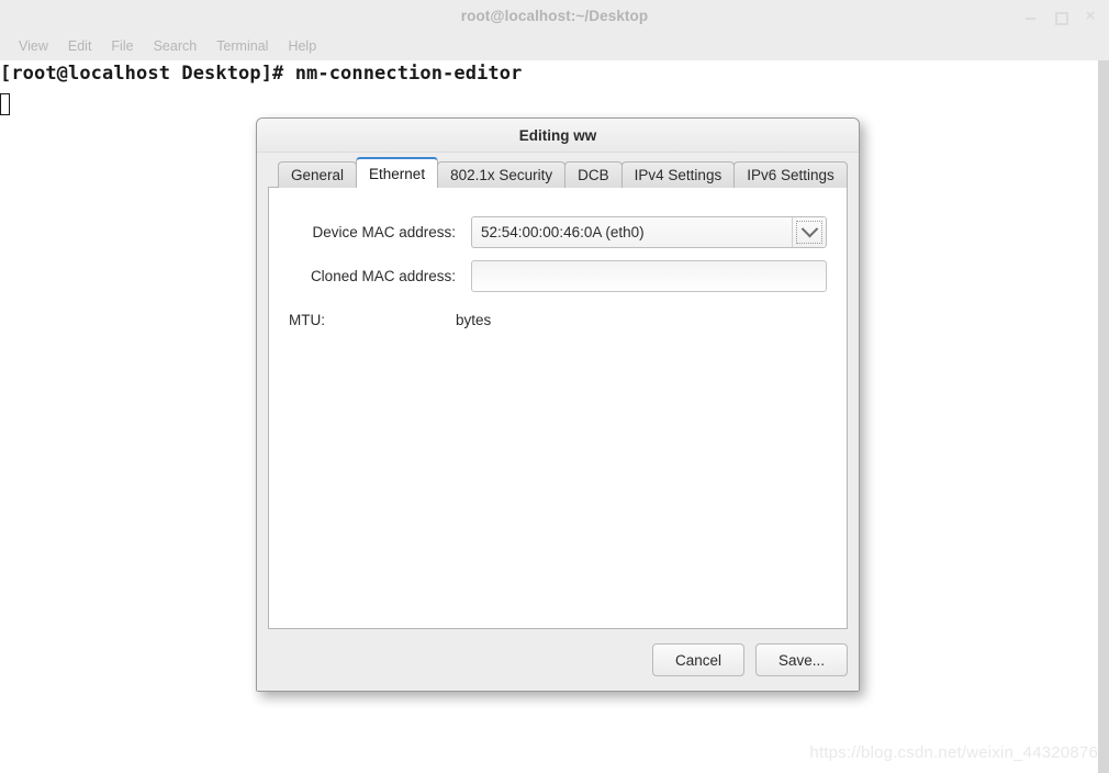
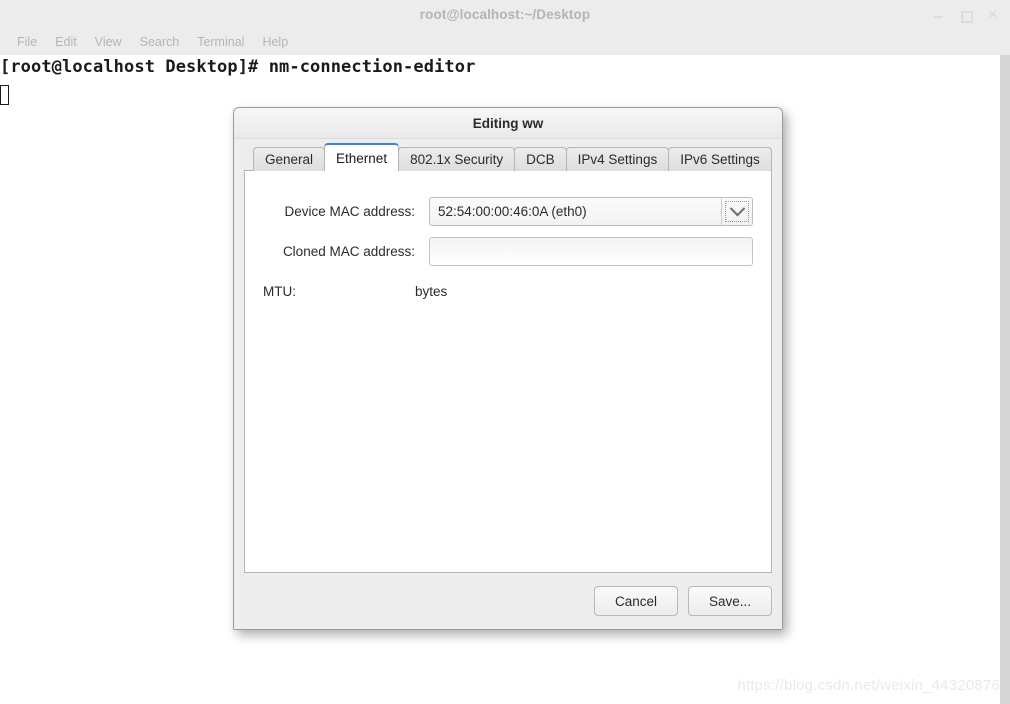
  root@localhost:~/Desktop
- View
+ File
  Edit
- File
+ View
  Search
  Terminal
  Help
  [root@localhost Desktop]# nm-connection-editor
  https://blog.csdn.net/weixin_44320876
  Editing ww
  General
  Ethernet
  802.1x Security
  DCB
  IPv4 Settings
  IPv6 Settings
  Device MAC address:
  52:54:00:00:46:0A (eth0)
  Cloned MAC address:
  MTU:
  bytes
  Cancel
  Save...
